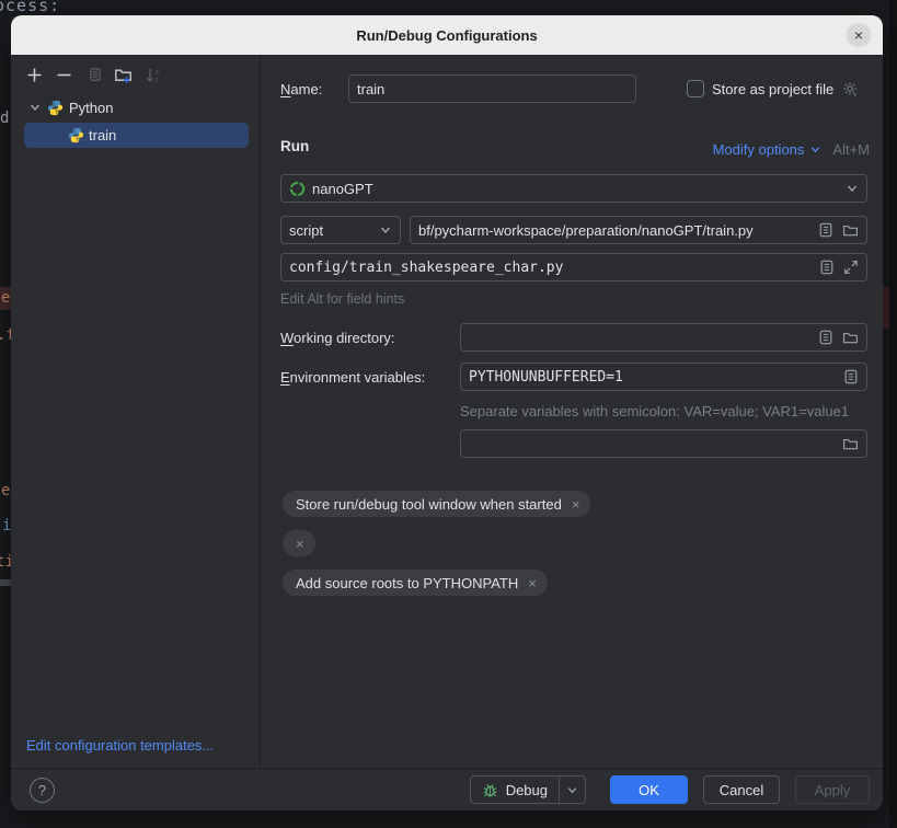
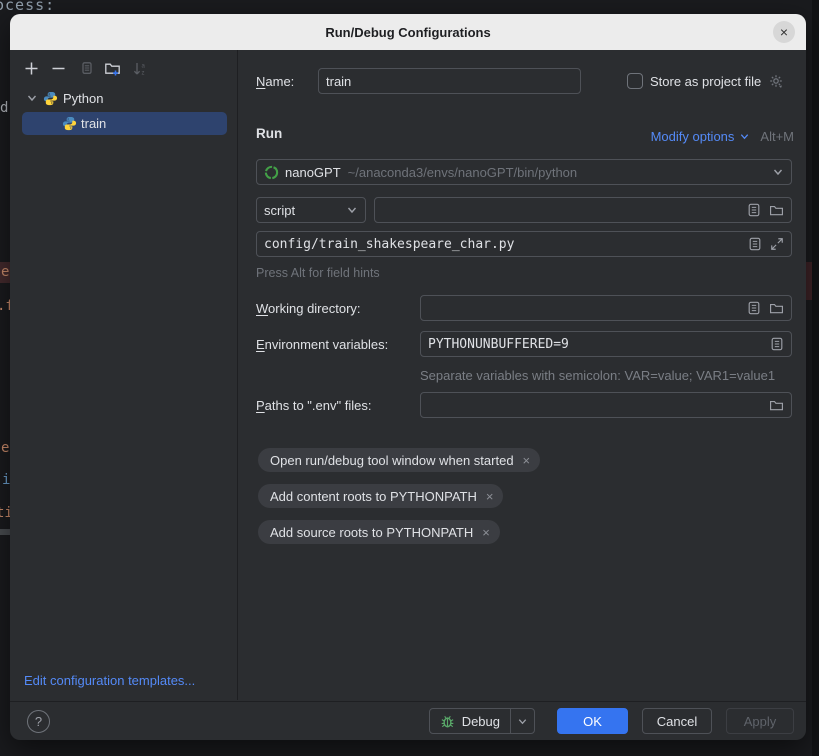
  ocess:
  d
  e
  e
  i
  ti
  Run/Debug Configurations
  ×
  Python
  train
  Edit configuration templates...
  Name:
  train
  Store as project file
  Run
  Modify options
  Alt+M
  nanoGPT
+ ~/anaconda3/envs/nanoGPT/bin/python
  script
- bf/pycharm-workspace/preparation/nanoGPT/train.py
  config/train_shakespeare_char.py
- Edit Alt for field hints
+ Press Alt for field hints
  Working directory:
  Environment variables:
- PYTHONUNBUFFERED=1
+ PYTHONUNBUFFERED=9
  Separate variables with semicolon: VAR=value; VAR1=value1
+ Paths to ".env" files:
- Store run/debug tool window when started
+ Open run/debug tool window when started
  ×
+ Add content roots to PYTHONPATH
  ×
  Add source roots to PYTHONPATH
  ×
  ?
  Debug
  OK
  Cancel
  Apply
